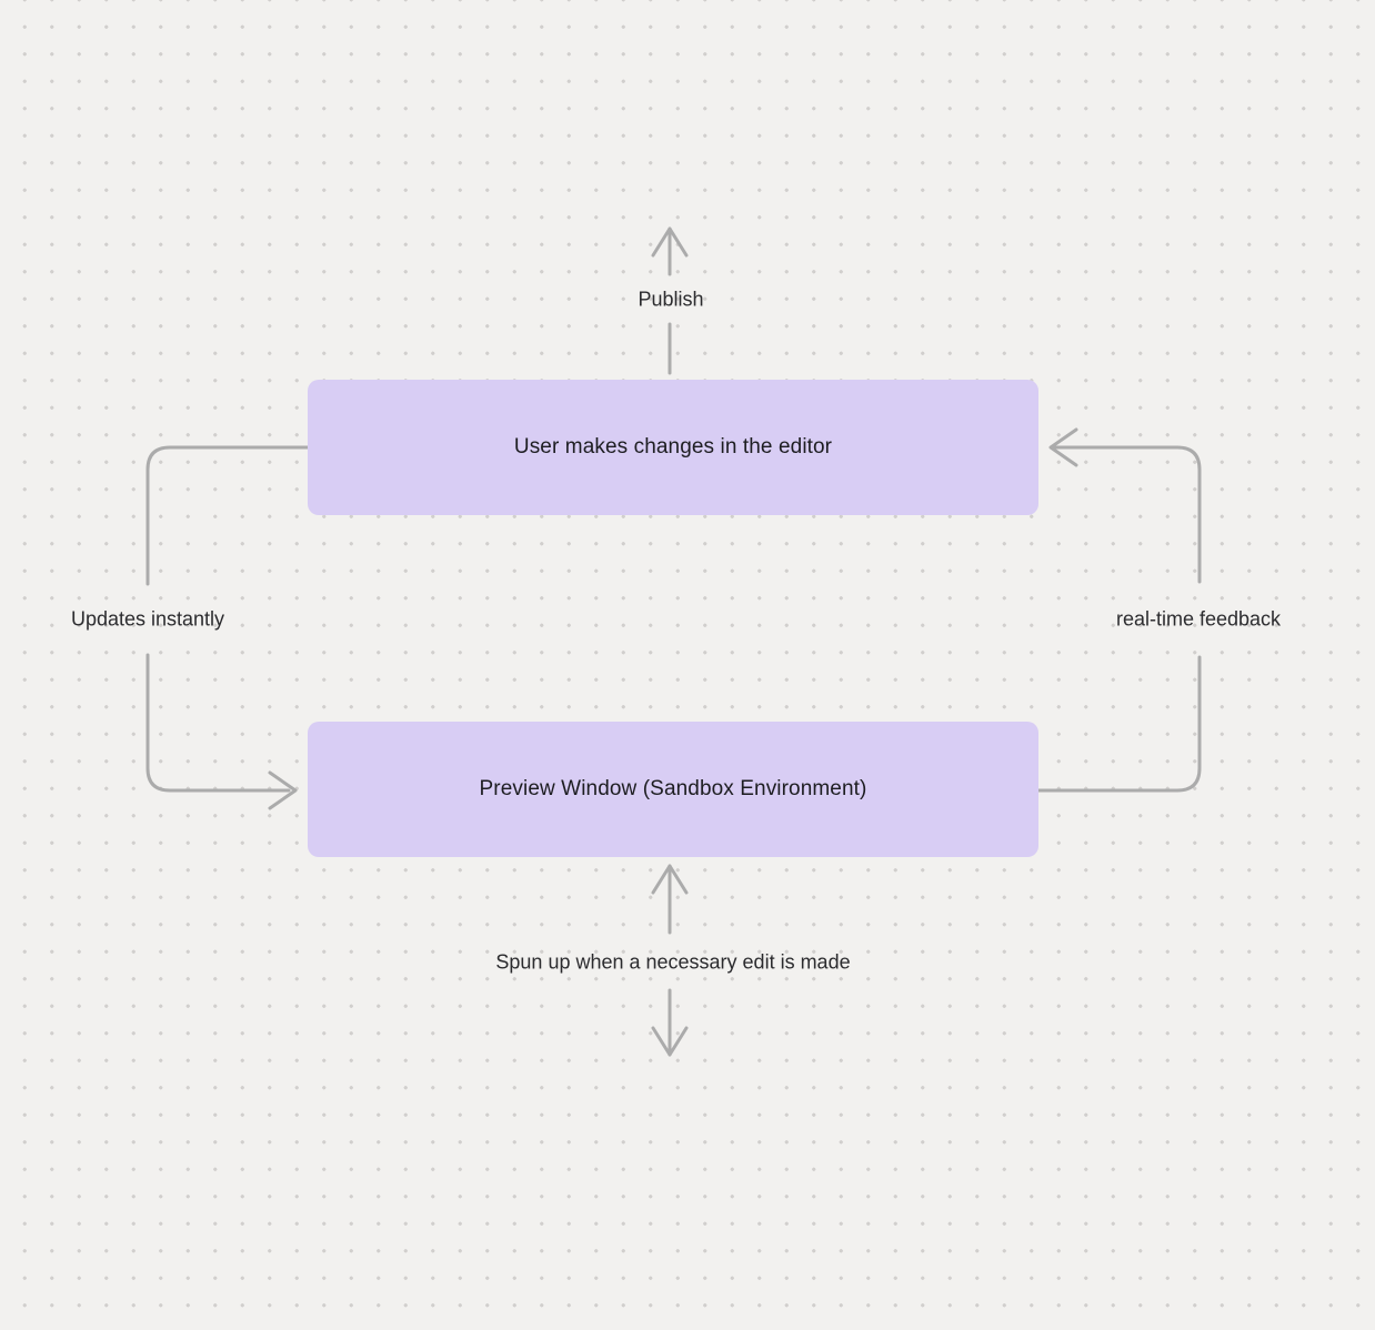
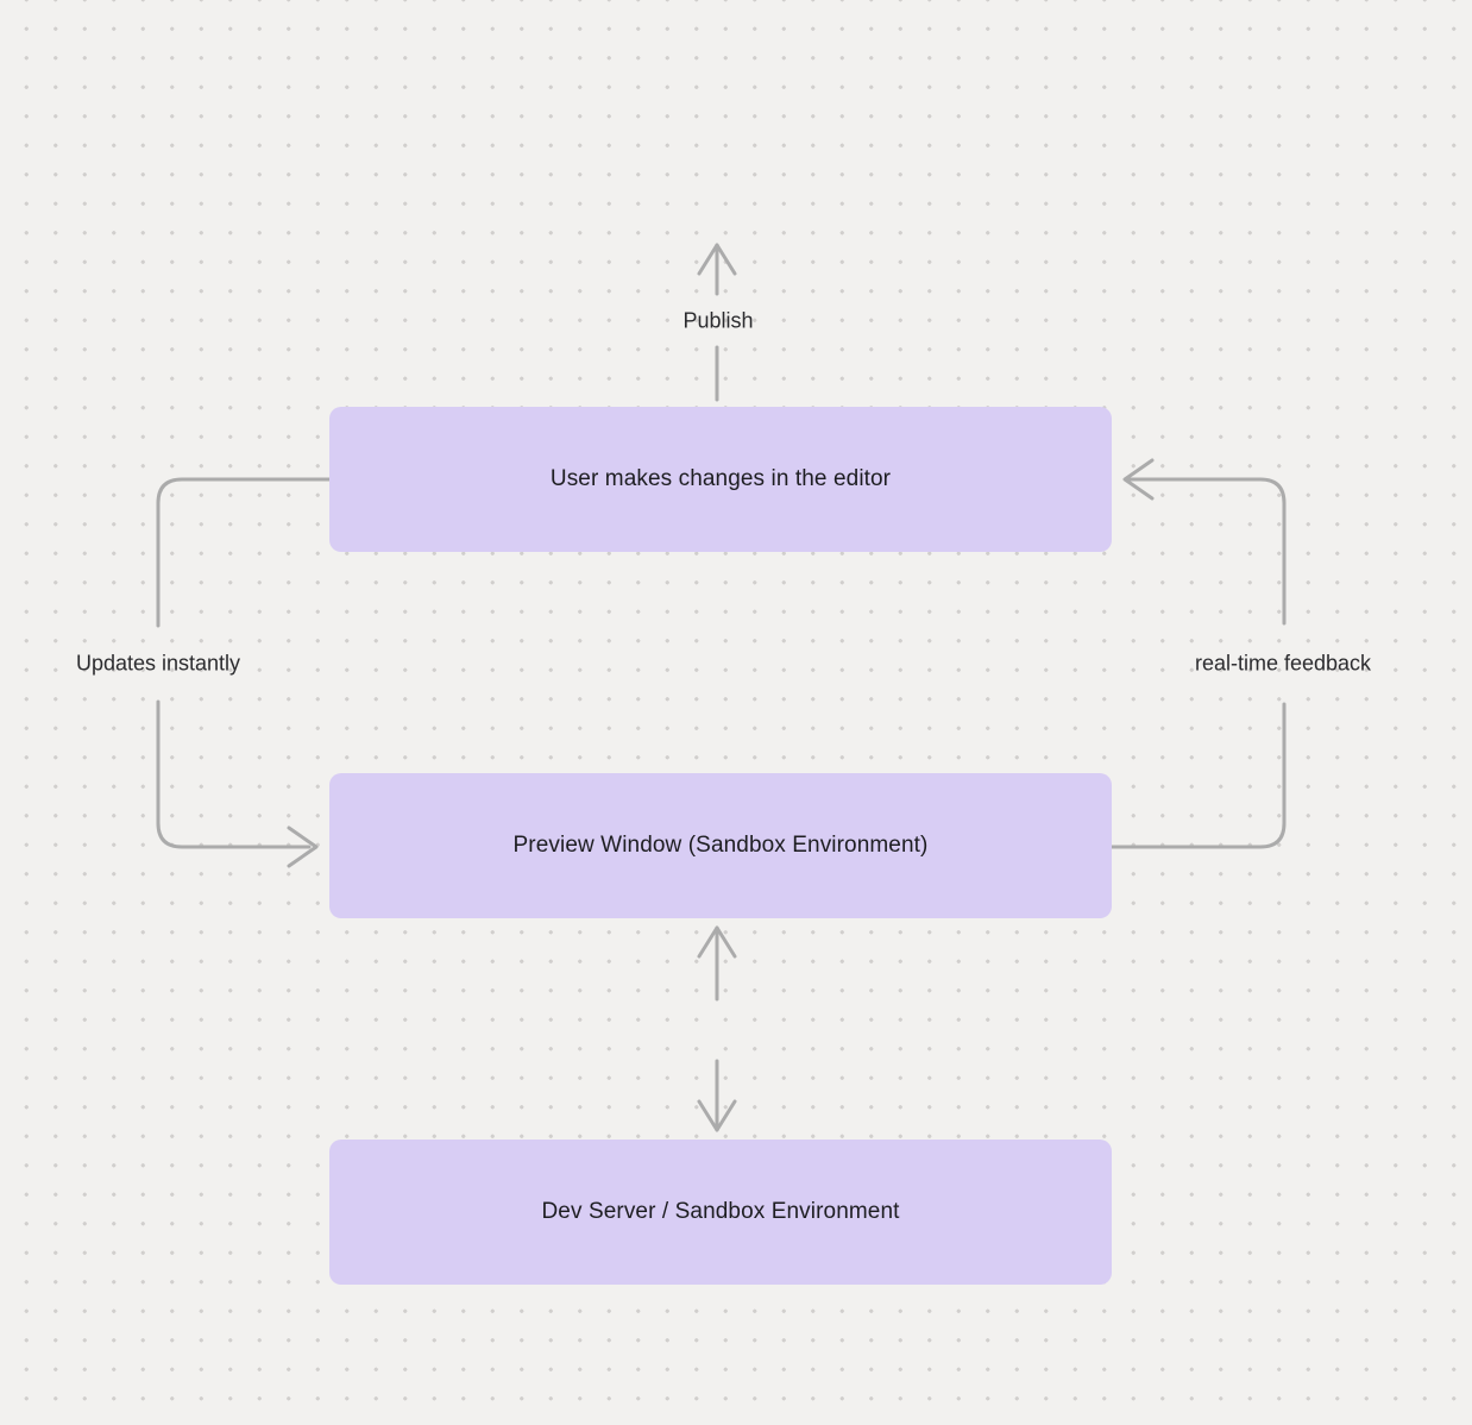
  User makes changes in the editor
  Preview Window (Sandbox Environment)
+ Dev Server / Sandbox Environment
  Publish
  Updates instantly
  real-time feedback
- Spun up when a necessary edit is made
